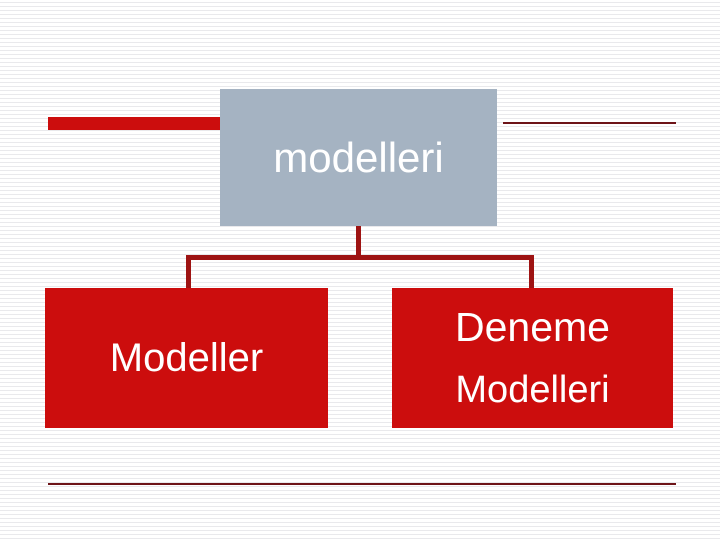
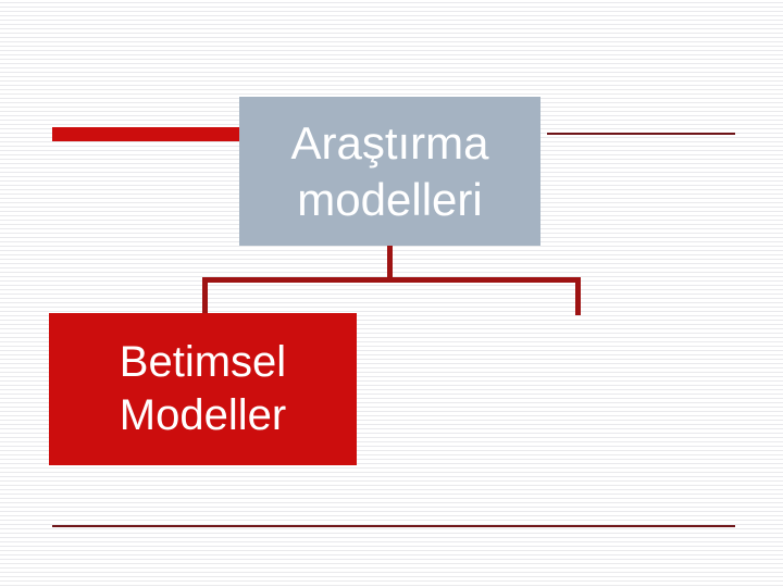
+ Araştırma
  modelleri
+ Betimsel
  Modeller
- Deneme
- Modelleri
